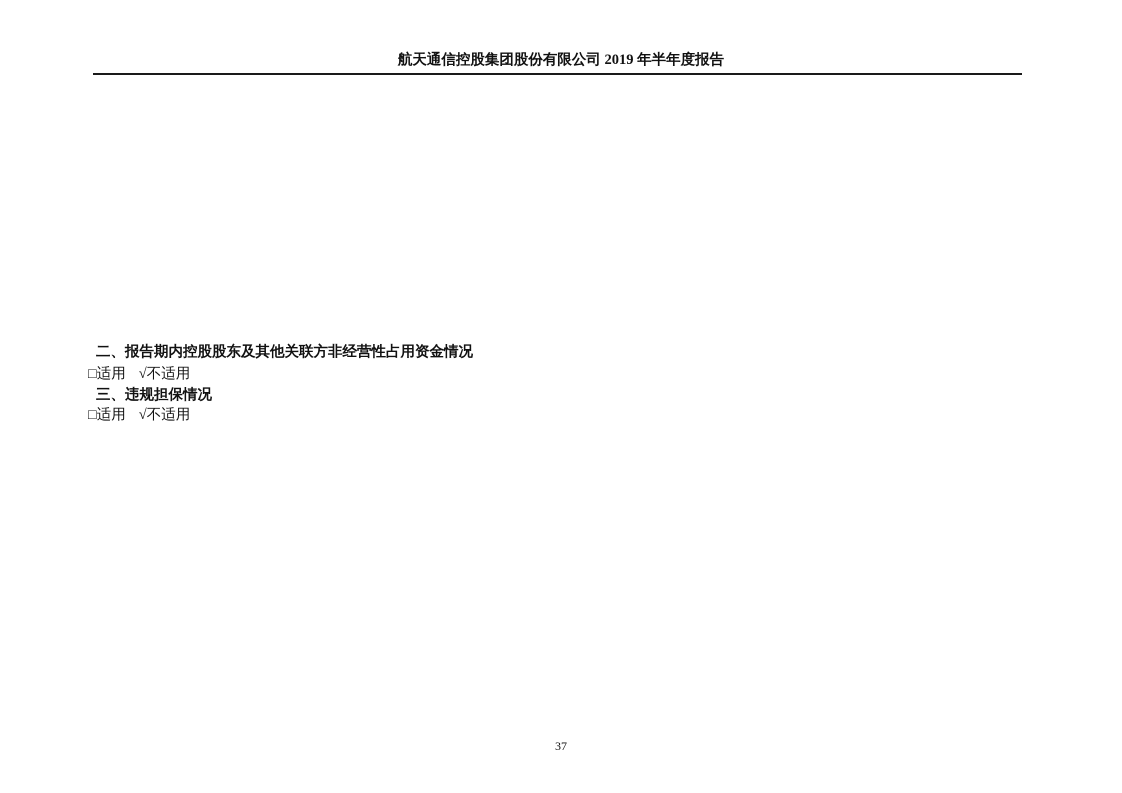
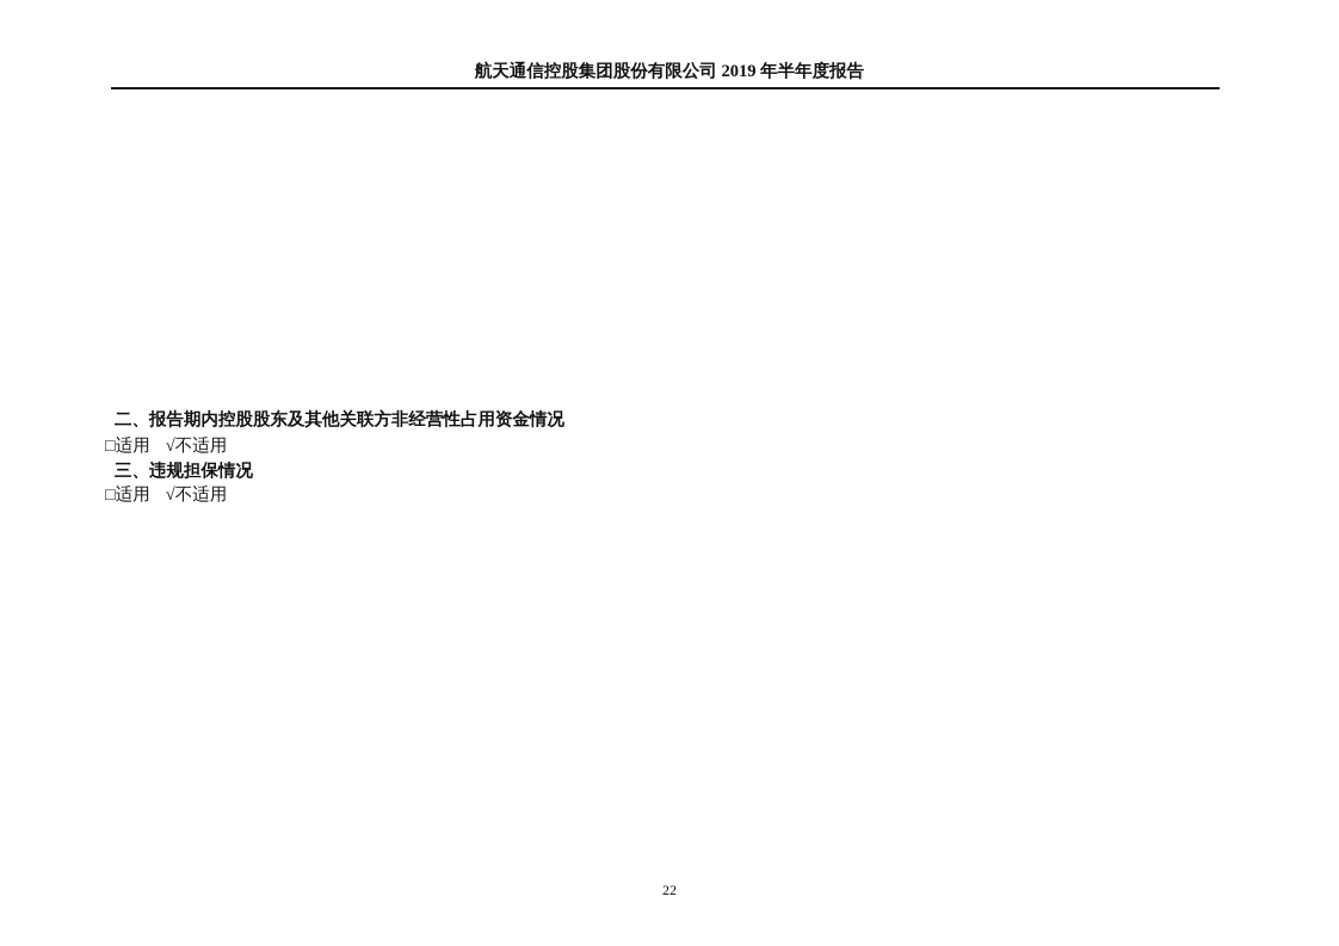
  航天通信控股集团股份有限公司 2019 年半年度报告
  二、报告期内控股股东及其他关联方非经营性占用资金情况
  □适用 √不适用
  三、违规担保情况
  □适用 √不适用
- 37
+ 22
